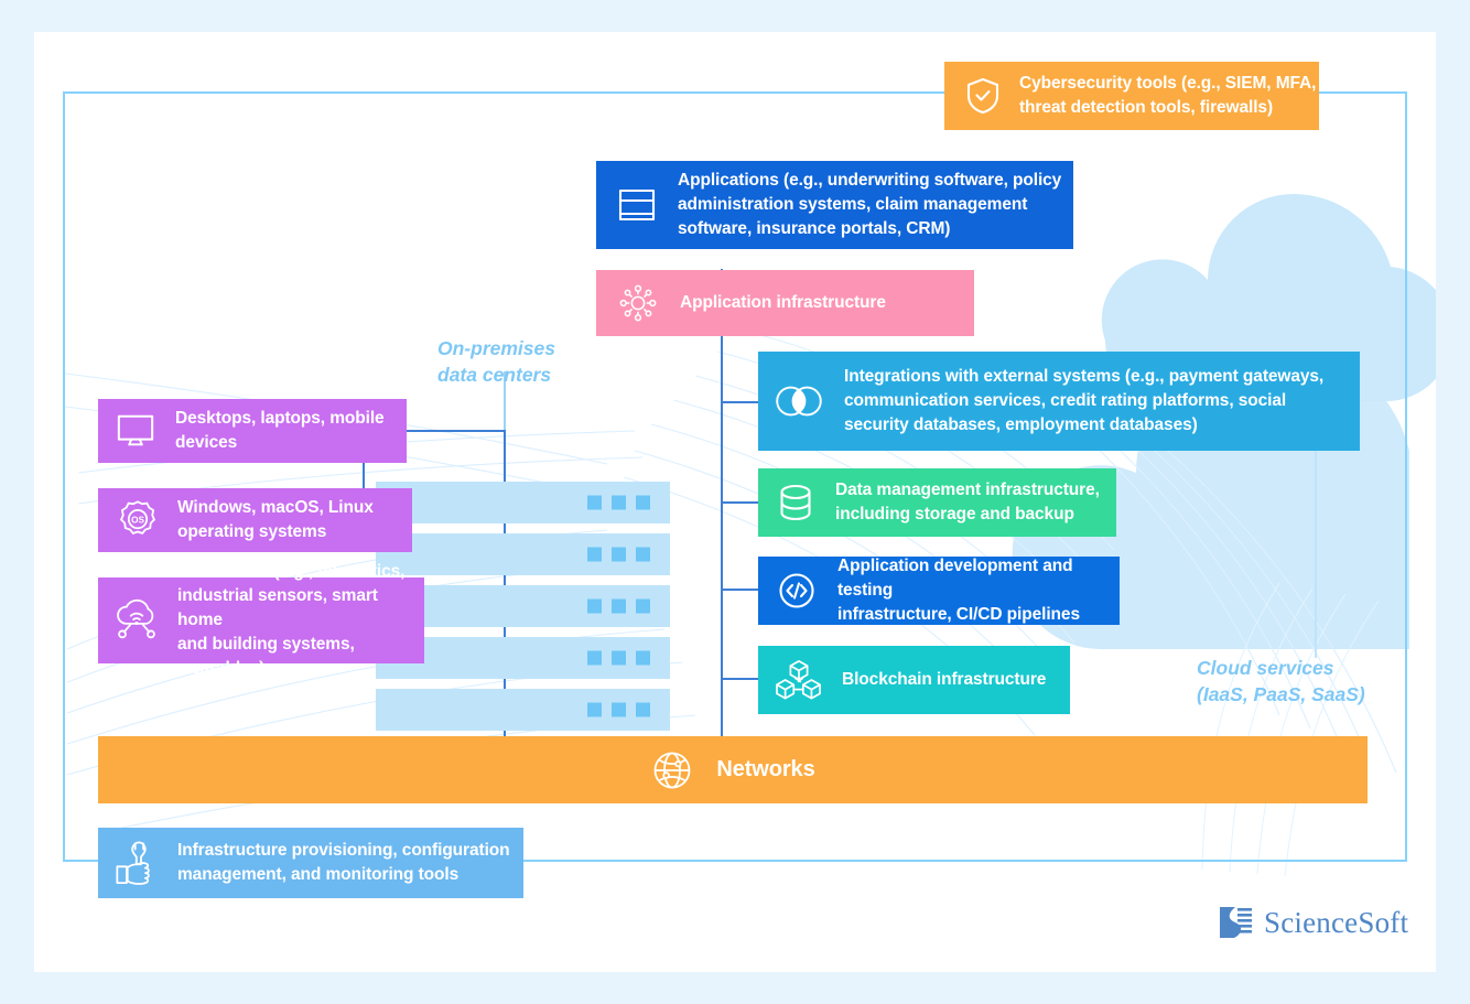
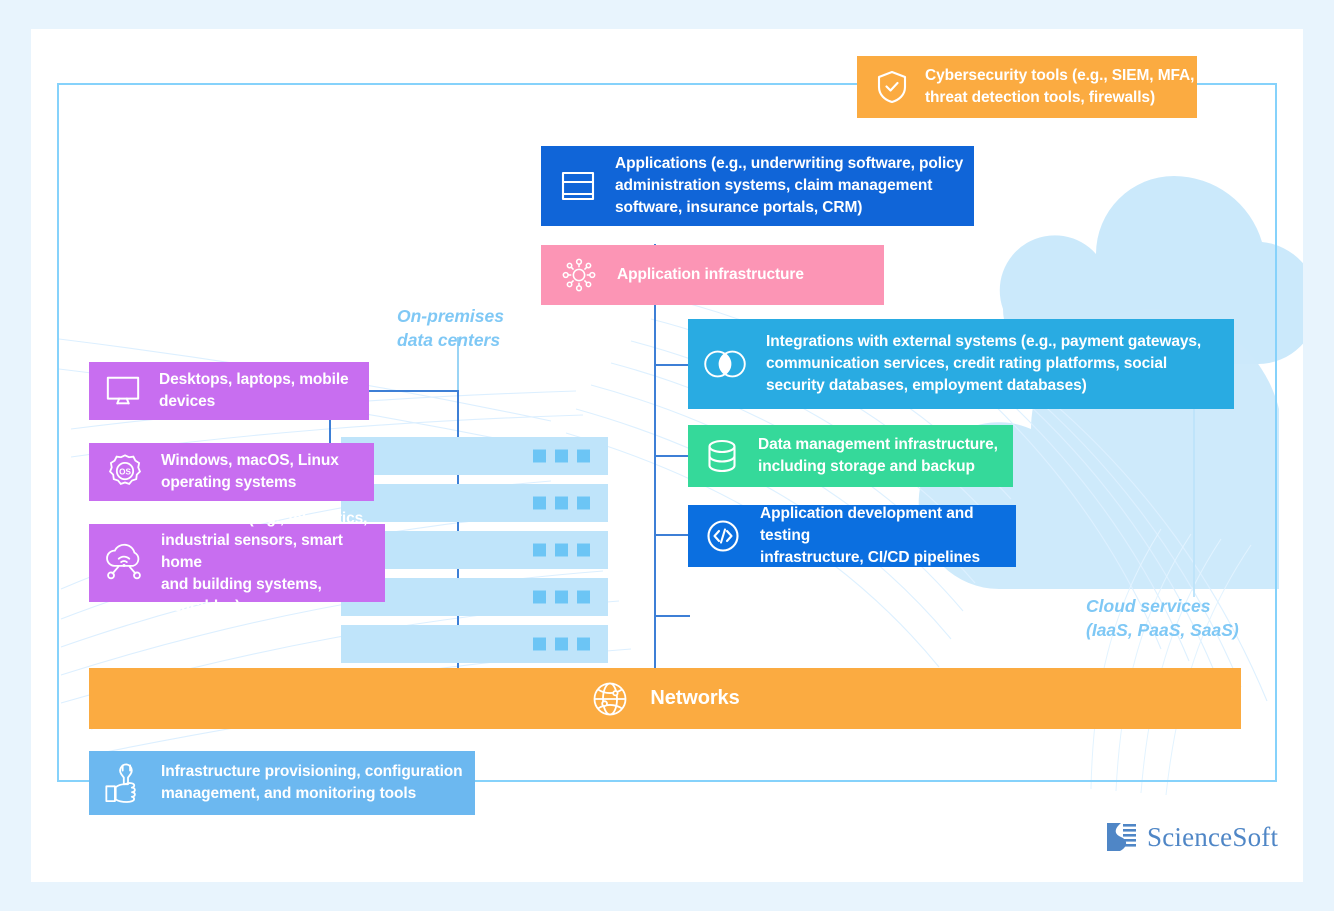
  On-premises
  data centers
  Cloud services
  (IaaS, PaaS, SaaS)
  Cybersecurity tools (e.g., SIEM, MFA,
  threat detection tools, firewalls)
  Applications (e.g., underwriting software, policy
  administration systems, claim management
  software, insurance portals, CRM)
  Application infrastructure
  Integrations with external systems (e.g., payment gateways,
  communication services, credit rating platforms, social
  security databases, employment databases)
  Data management infrastructure,
  including storage and backup
  Application development and testing
  infrastructure, CI/CD pipelines
- Blockchain infrastructure
  Desktops, laptops, mobile
  devices
  OS
  Windows, macOS, Linux
  operating systems
  IoT devices (e.g., telematics,
  industrial sensors, smart home
  and building systems, wearables)
  Networks
  Infrastructure provisioning, configuration
  management, and monitoring tools
  ScienceSoft
